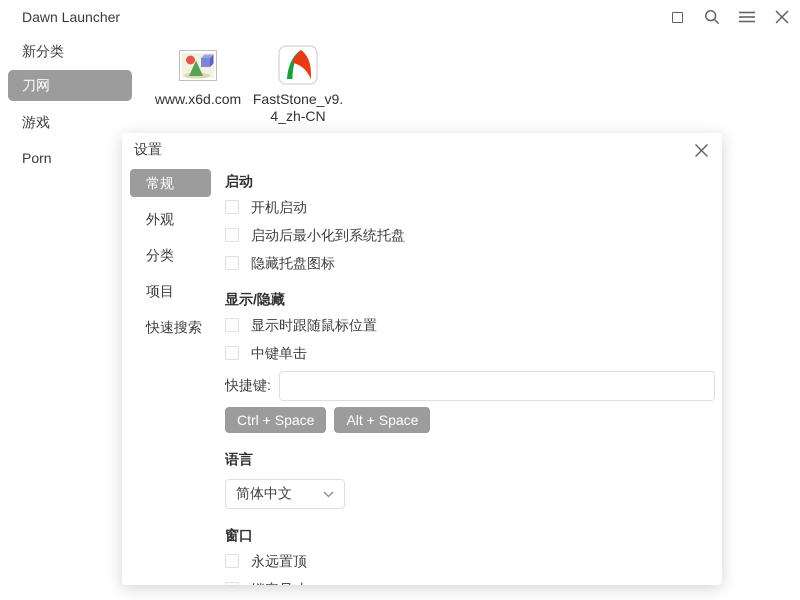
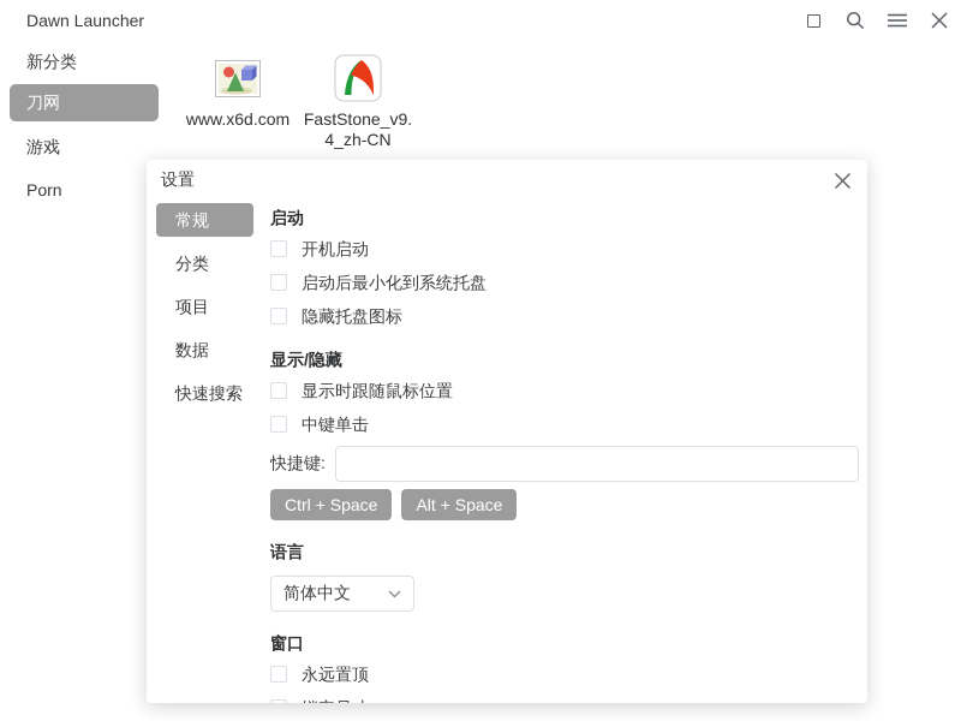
  Dawn Launcher
  新分类
  刀网
  游戏
  Porn
  www.x6d.com
  FastStone_v9.4_zh-CN
  设置
  常规
- 外观
  分类
  项目
+ 数据
  快速搜索
  启动
  开机启动
  启动后最小化到系统托盘
  隐藏托盘图标
  显示/隐藏
  显示时跟随鼠标位置
  中键单击
  快捷键:
  Ctrl + Space
  Alt + Space
  语言
  简体中文
  窗口
  永远置顶
